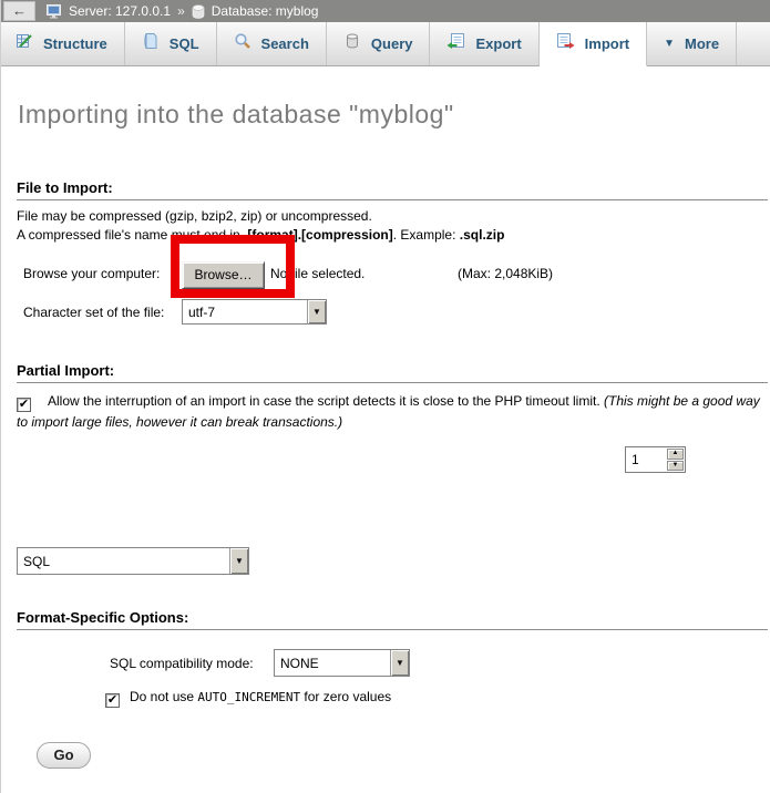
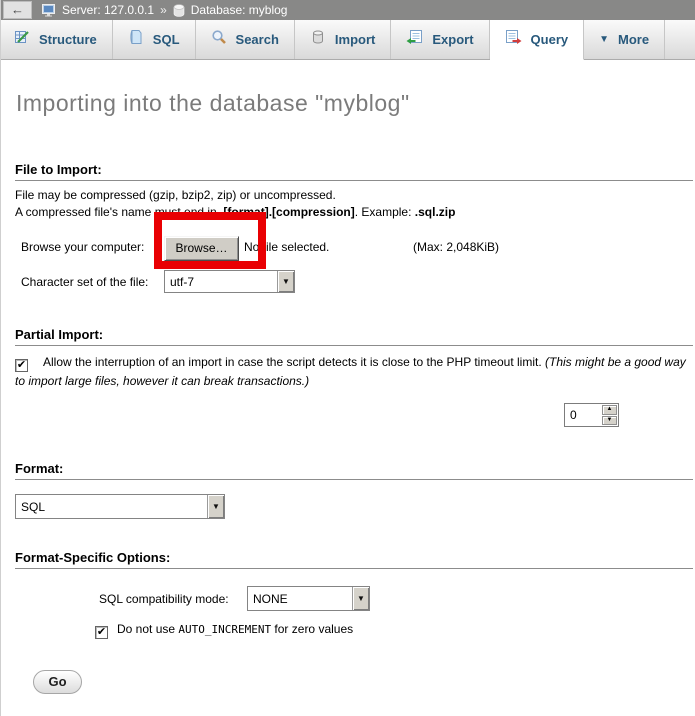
  ←
  Server: 127.0.0.1
  »
  Database: myblog
  Structure
  SQL
  Search
- Query
+ Import
  Export
- Import
+ Query
  ▼
  More
  Importing into the database "myblog"
  File to Import:
  File may be compressed (gzip, bzip2, zip) or uncompressed.
  A compressed file's name must end in .[format].[compression]. Example: .sql.zip
  Browse your computer:
  Browse…
  No file selected.
  (Max: 2,048KiB)
  Character set of the file:
  utf-7
  ▼
  Partial Import:
  ✔ Allow the interruption of an import in case the script detects it is close to the PHP timeout limit. (This might be a good way to import large files, however it can break transactions.)
- 1
+ 0
+ Format:
  SQL
  ▼
  Format-Specific Options:
  SQL compatibility mode:
  NONE
  ▼
  ✔ Do not use AUTO_INCREMENT for zero values
  Go
